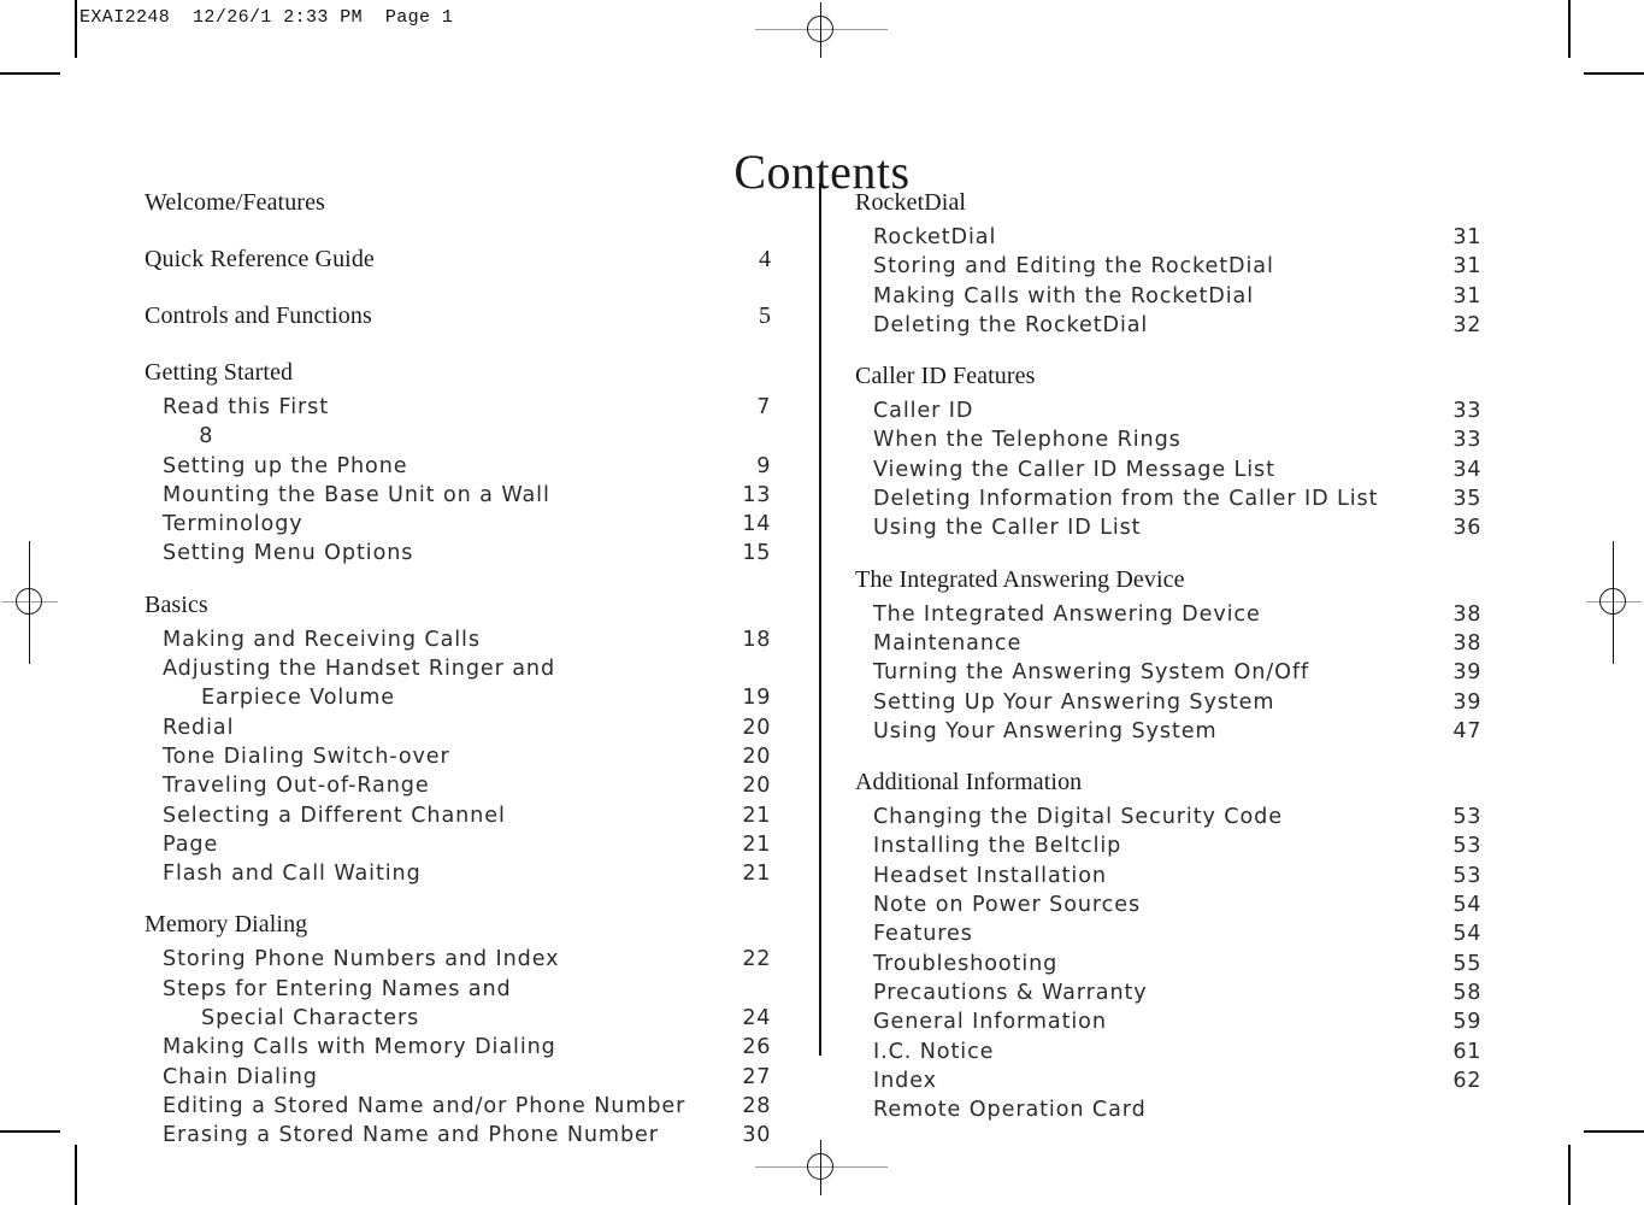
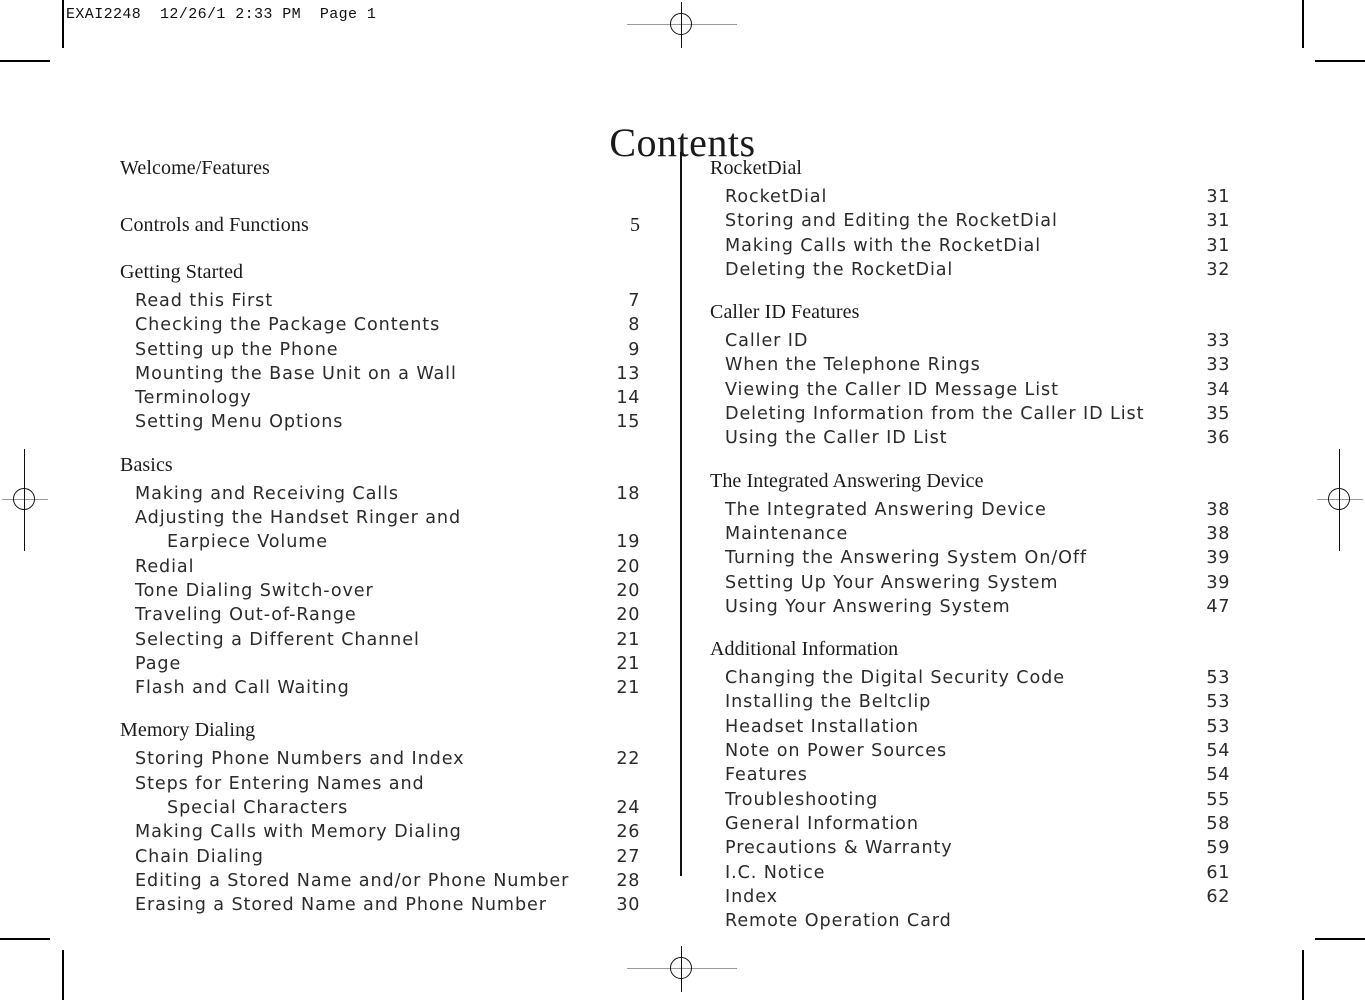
  EXAI2248 12/26/1 2:33 PM Page 1
  Contents
  Welcome/Features
- Quick Reference Guide
- 4
  Controls and Functions
  5
  Getting Started
  Read this First
  7
+ Checking the Package Contents
  8
  Setting up the Phone
  9
  Mounting the Base Unit on a Wall
  13
  Terminology
  14
  Setting Menu Options
  15
  Basics
  Making and Receiving Calls
  18
  Adjusting the Handset Ringer and
  Earpiece Volume
  19
  Redial
  20
  Tone Dialing Switch-over
  20
  Traveling Out-of-Range
  20
  Selecting a Different Channel
  21
  Page
  21
  Flash and Call Waiting
  21
  Memory Dialing
  Storing Phone Numbers and Index
  22
  Steps for Entering Names and
  Special Characters
  24
  Making Calls with Memory Dialing
  26
  Chain Dialing
  27
  Editing a Stored Name and/or Phone Number
  28
  Erasing a Stored Name and Phone Number
  30
  RocketDial
  RocketDial
  31
  Storing and Editing the RocketDial
  31
  Making Calls with the RocketDial
  31
  Deleting the RocketDial
  32
  Caller ID Features
  Caller ID
  33
  When the Telephone Rings
  33
  Viewing the Caller ID Message List
  34
  Deleting Information from the Caller ID List
  35
  Using the Caller ID List
  36
  The Integrated Answering Device
  The Integrated Answering Device
  38
  Maintenance
  38
  Turning the Answering System On/Off
  39
  Setting Up Your Answering System
  39
  Using Your Answering System
  47
  Additional Information
  Changing the Digital Security Code
  53
  Installing the Beltclip
  53
  Headset Installation
  53
  Note on Power Sources
  54
  Features
  54
  Troubleshooting
  55
- Precautions & Warranty
+ General Information
  58
- General Information
+ Precautions & Warranty
  59
  I.C. Notice
  61
  Index
  62
  Remote Operation Card
